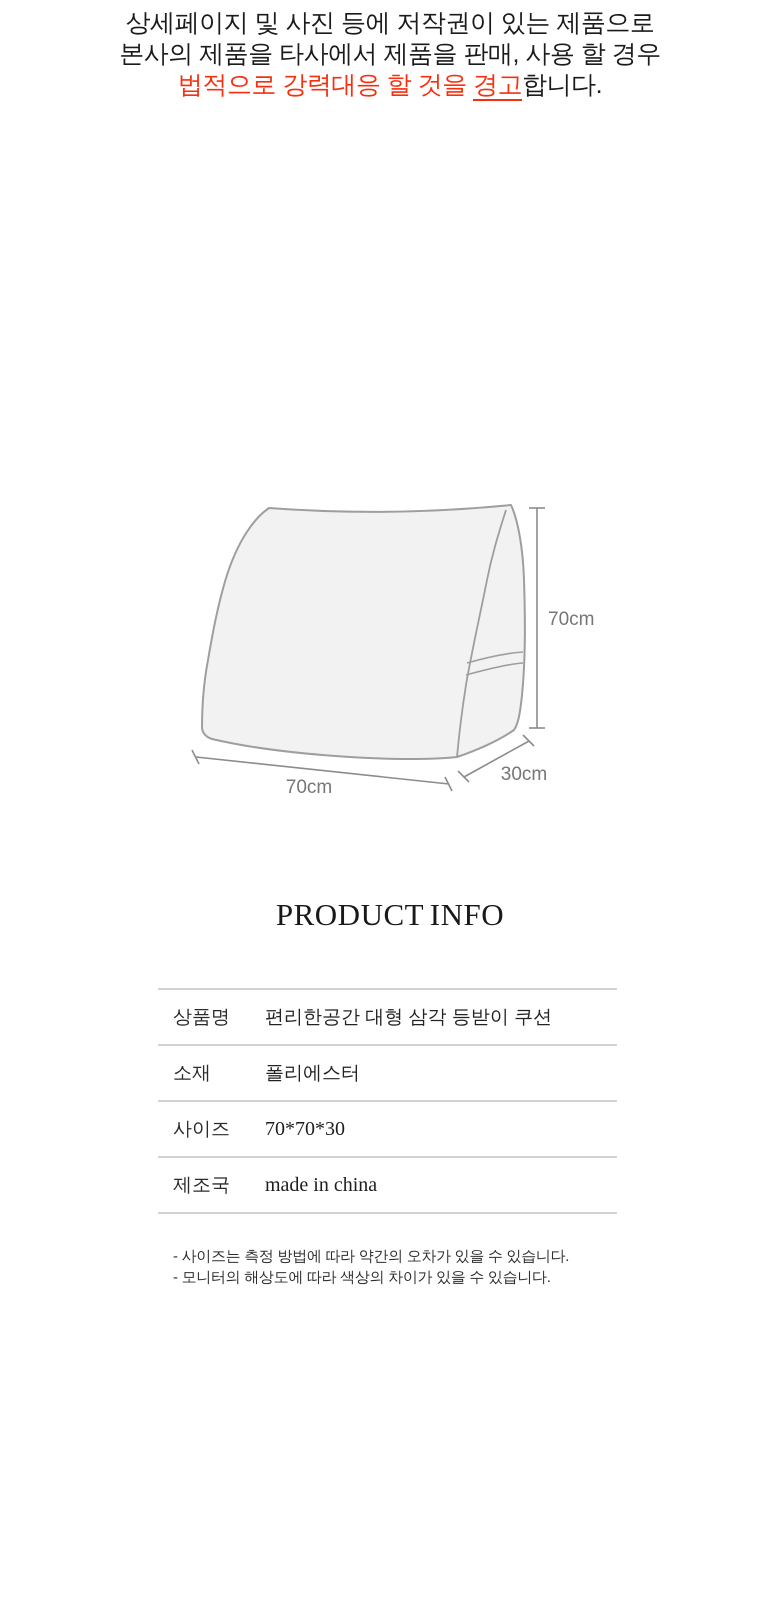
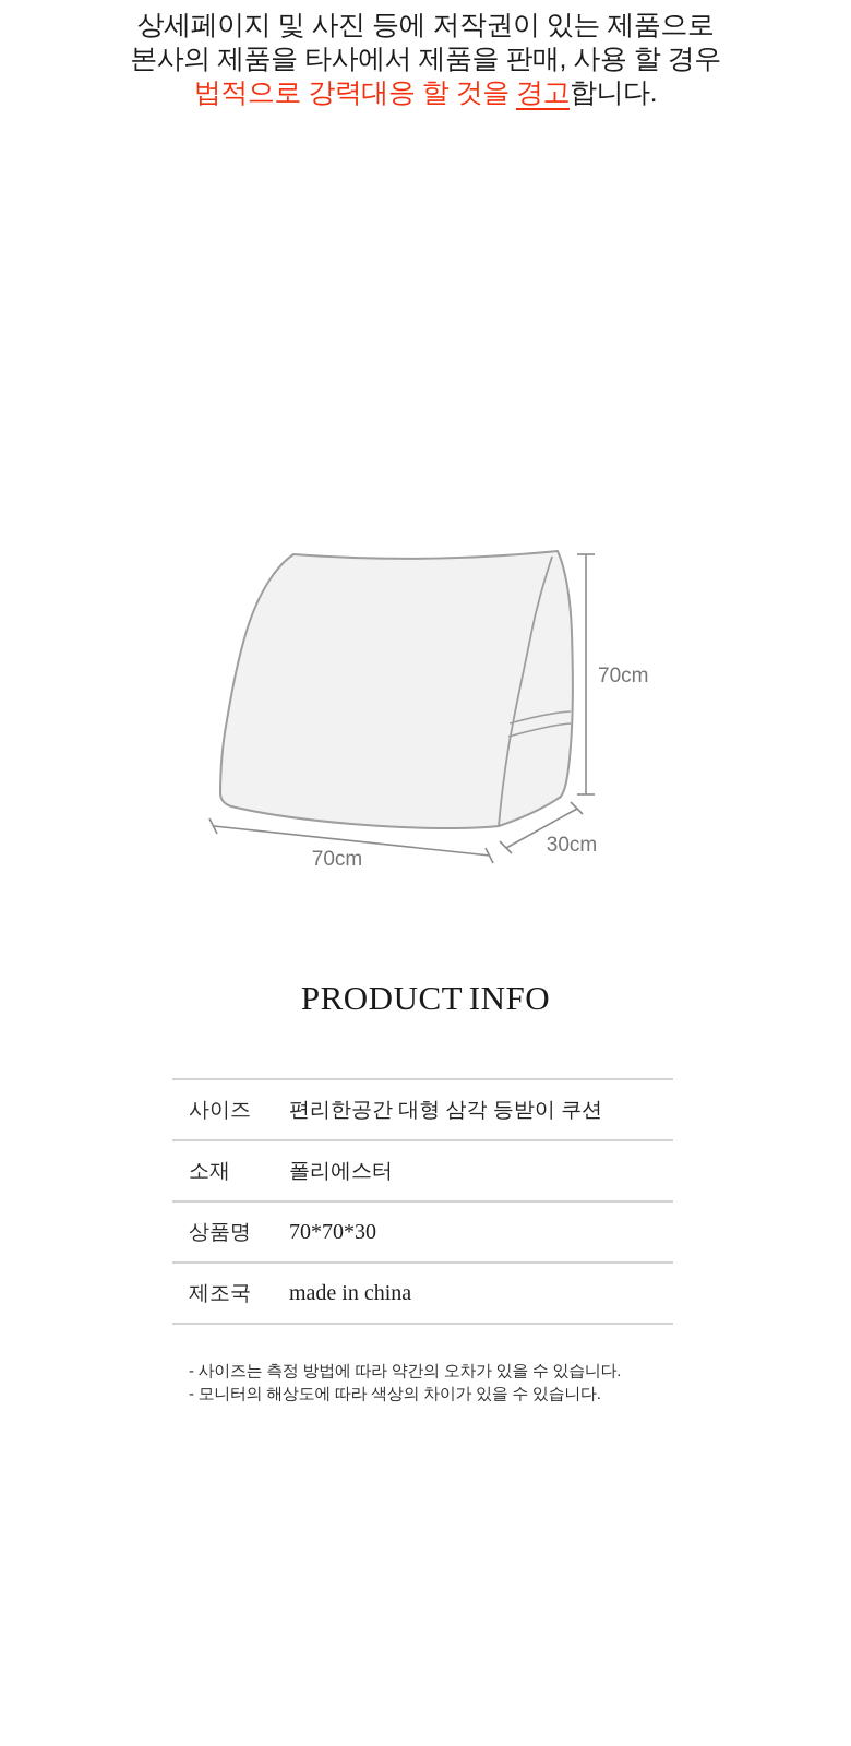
  상세페이지 및 사진 등에 저작권이 있는 제품으로
  본사의 제품을 타사에서 제품을 판매, 사용 할 경우
  법적으로 강력대응 할 것을 경고합니다.
  70cm
  70cm
  30cm
  PRODUCT INFO
- 상품명
+ 사이즈
  편리한공간 대형 삼각 등받이 쿠션
  소재
  폴리에스터
- 사이즈
+ 상품명
  70*70*30
  제조국
  made in china
  - 사이즈는 측정 방법에 따라 약간의 오차가 있을 수 있습니다.
  - 모니터의 해상도에 따라 색상의 차이가 있을 수 있습니다.
